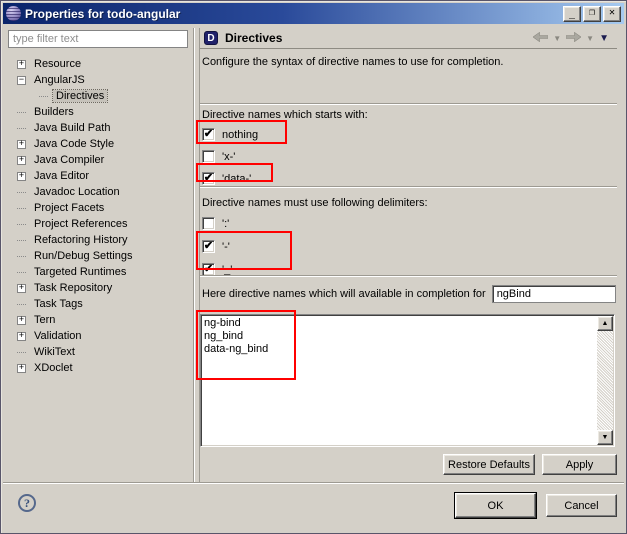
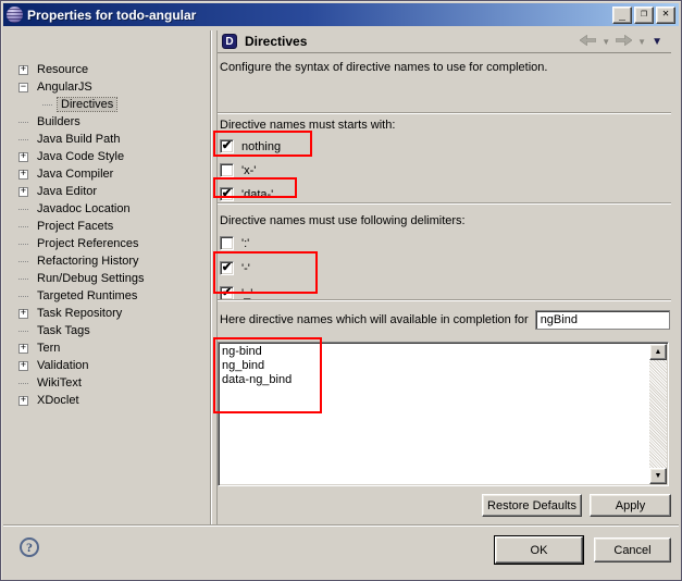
  Properties for todo-angular
  _
  ❐
  ✕
- type filter text
  +
  Resource
  −
  AngularJS
  Directives
  Builders
  Java Build Path
  +
  Java Code Style
  +
  Java Compiler
  +
  Java Editor
  Javadoc Location
  Project Facets
  Project References
  Refactoring History
  Run/Debug Settings
  Targeted Runtimes
  +
  Task Repository
  Task Tags
  +
  Tern
  +
  Validation
  WikiText
  +
  XDoclet
  D
  Directives
  ▼
  ▼
  ▼
  Configure the syntax of directive names to use for completion.
- Directive names which starts with:
+ Directive names must starts with:
  ✔
  nothing
  'x-'
  ✔
  'data-'
  Directive names must use following delimiters:
  ':'
  ✔
  '-'
  ✔
  '_'
  Here directive names which will available in completion for
  ngBind
  ng-bind
  ng_bind
  data-ng_bind
  Restore Defaults
  Apply
  ?
  OK
  Cancel
